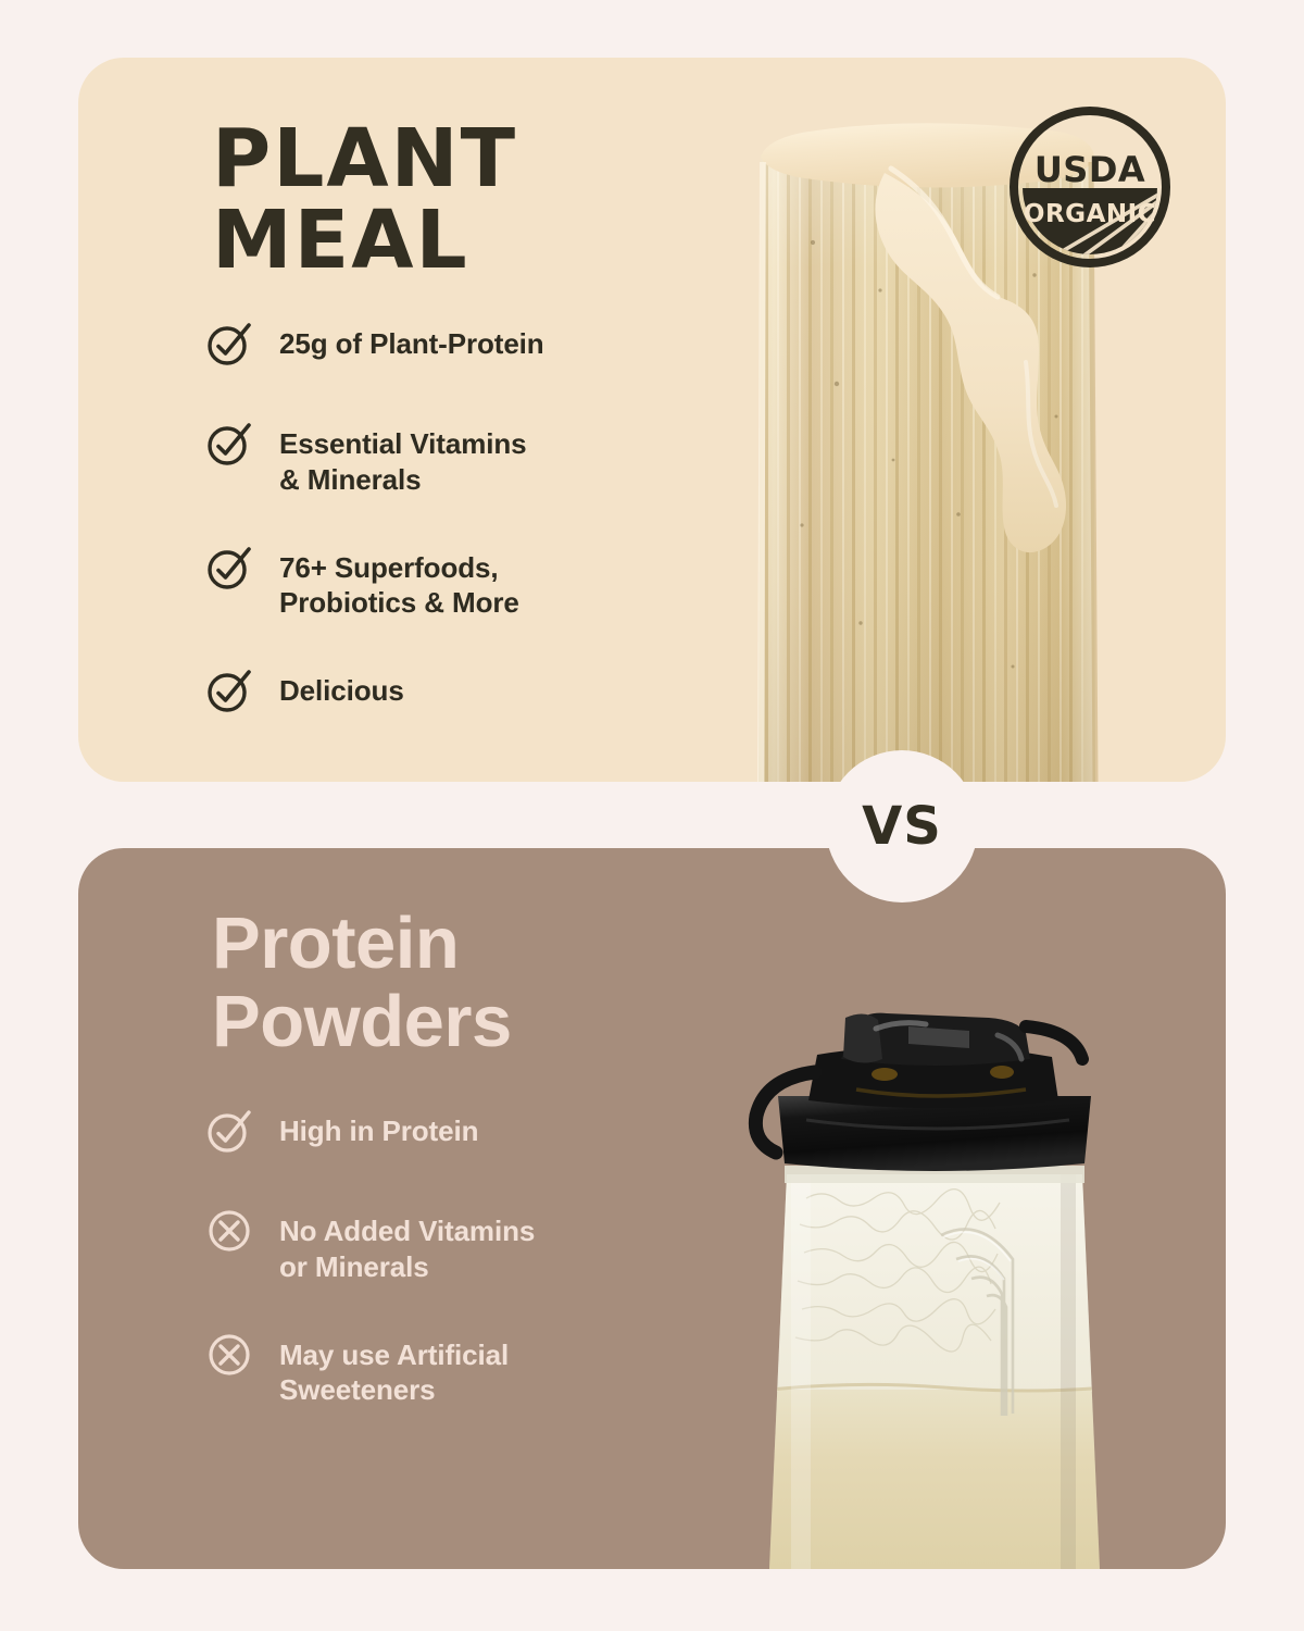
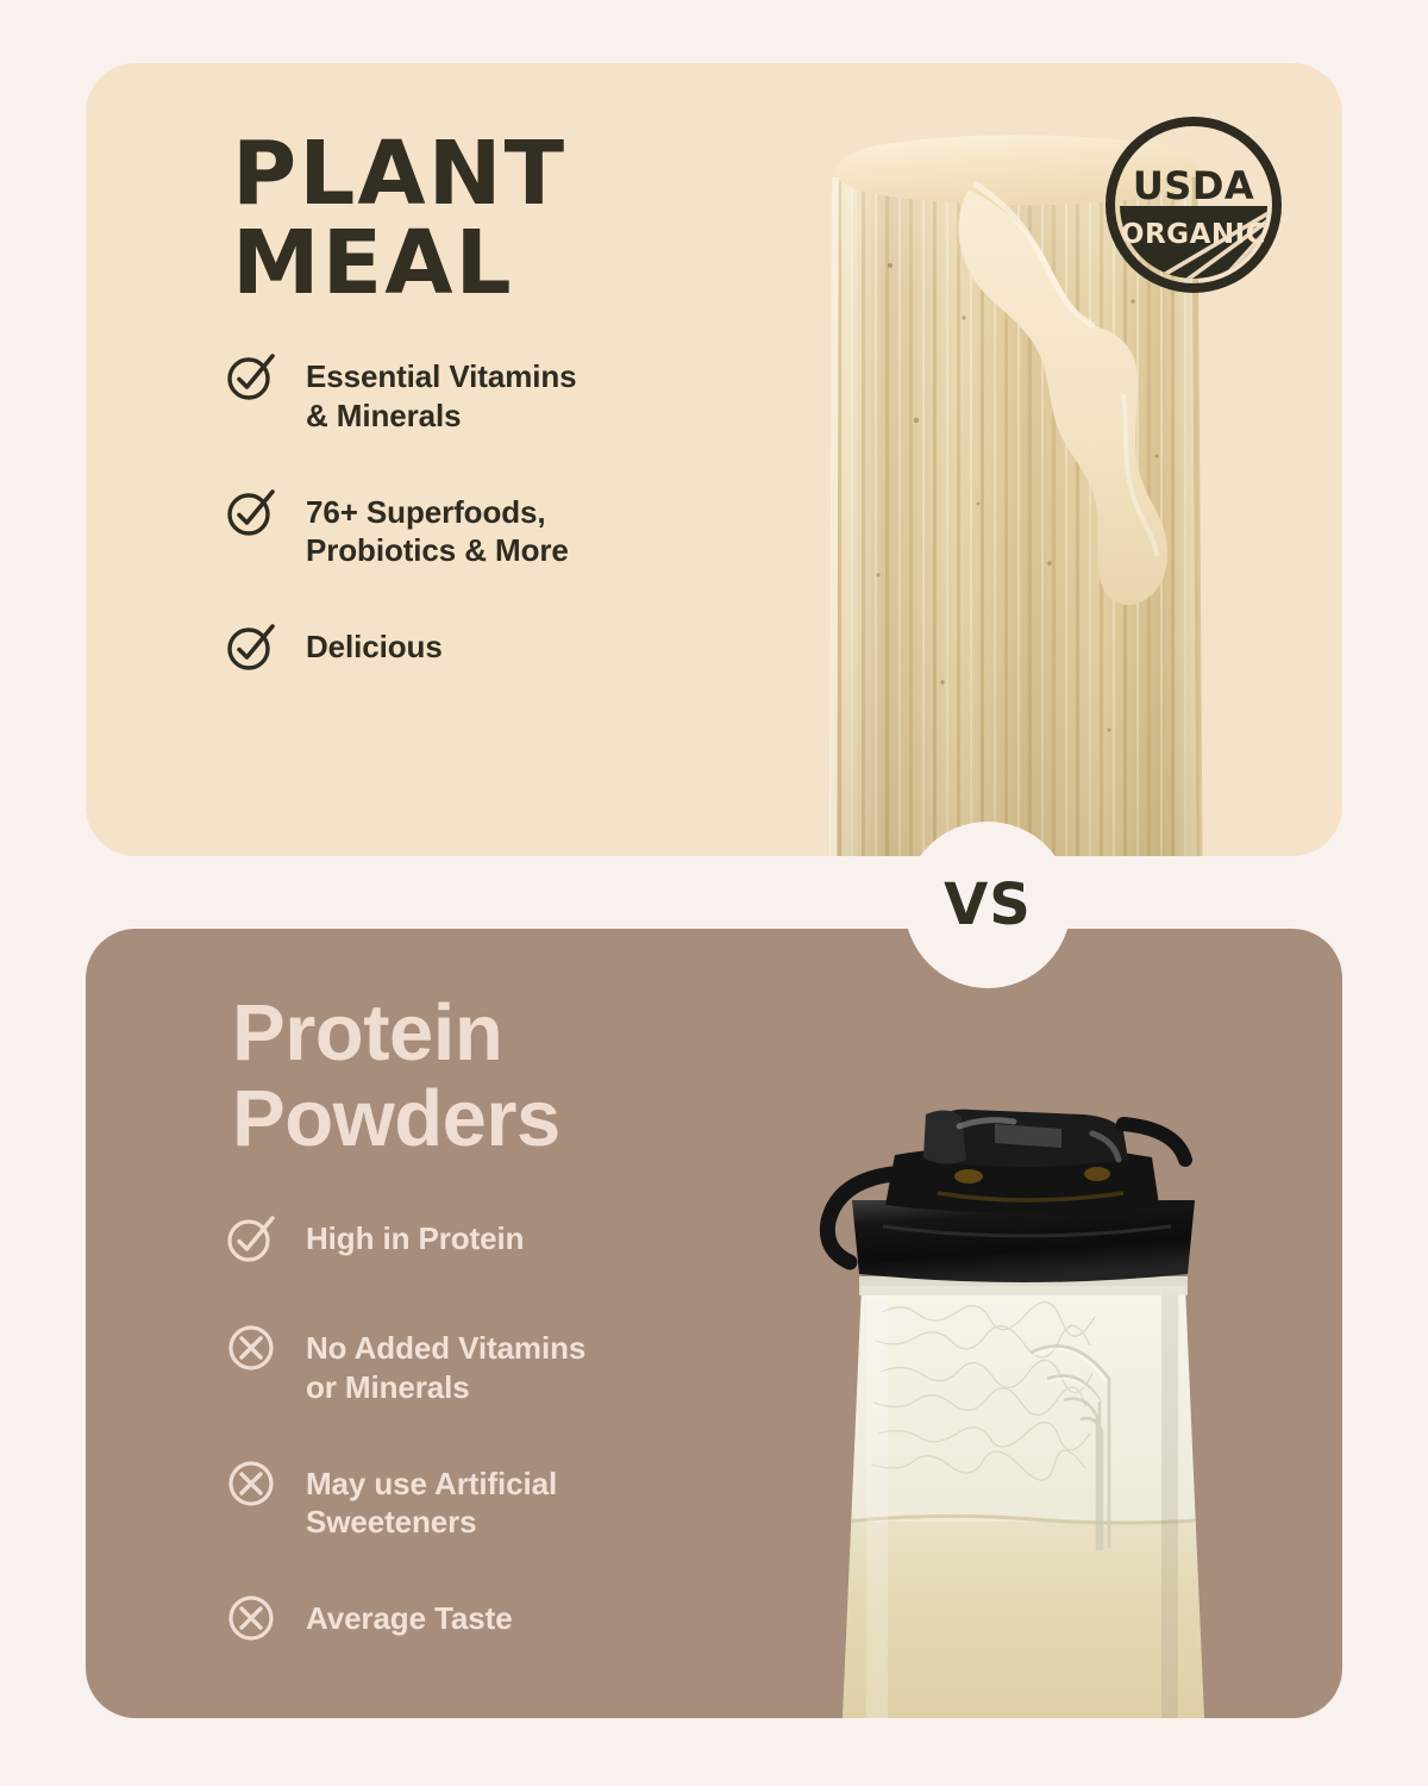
  PLANT
  MEAL
  USDA
  ORGANIC
- 25g of Plant-Protein
  Essential Vitamins
  & Minerals
  76+ Superfoods,
  Probiotics & More
  Delicious
  Protein
  Powders
  High in Protein
  No Added Vitamins
  or Minerals
  May use Artificial
  Sweeteners
+ Average Taste
  VS
